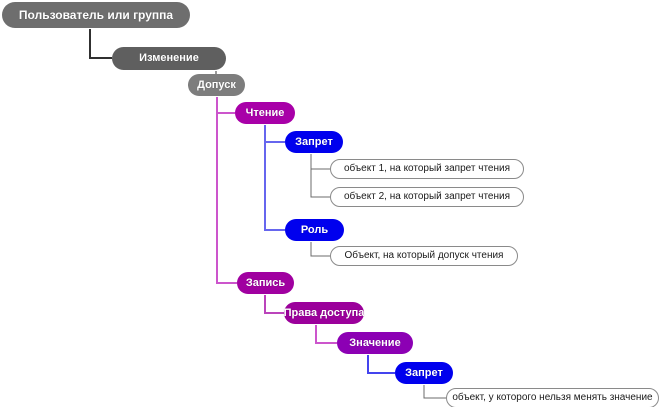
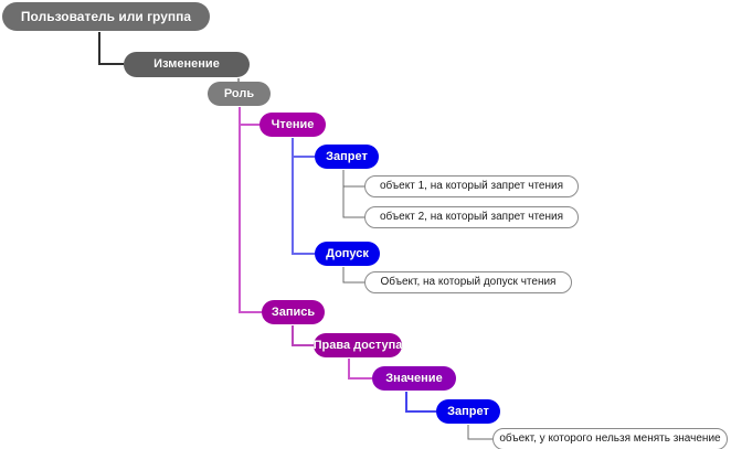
  Пользователь или группа
  Изменение
- Допуск
+ Роль
  Чтение
  Запрет
  объект 1, на который запрет чтения
  объект 2, на который запрет чтения
- Роль
+ Допуск
  Объект, на который допуск чтения
  Запись
  Права доступа
  Значение
  Запрет
  объект, у которого нельзя менять значение
